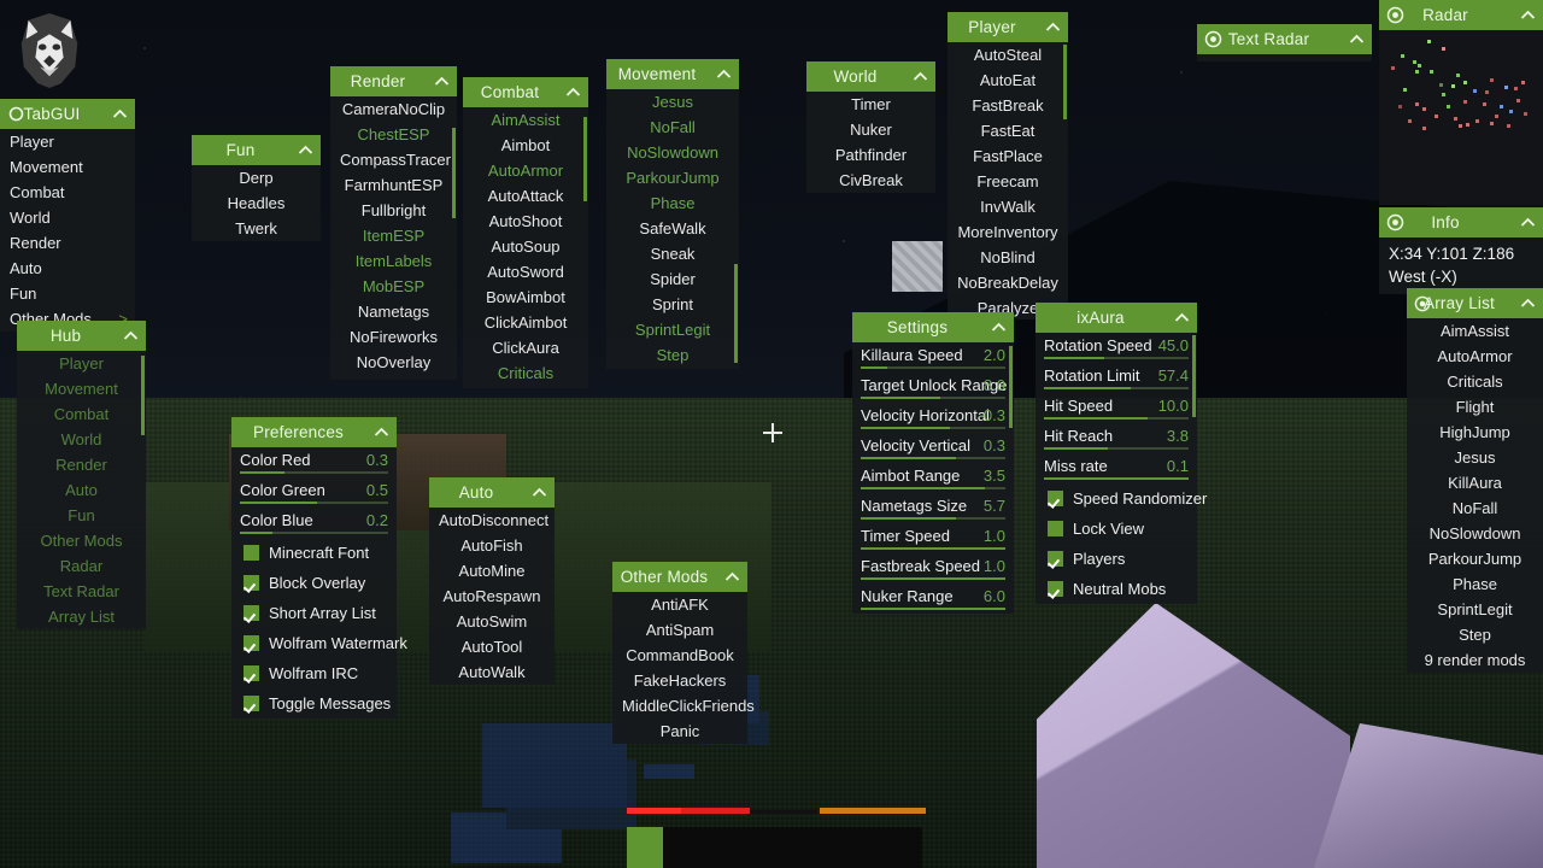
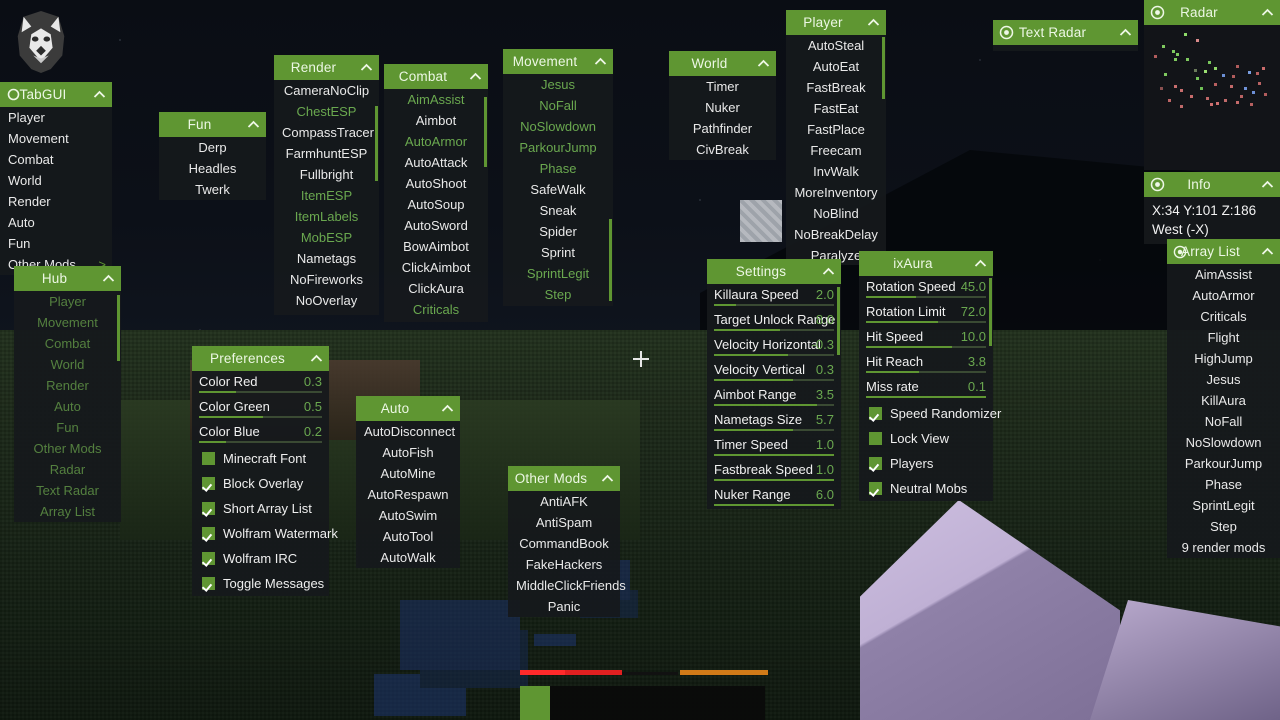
  TabGUI
  Player
  Movement
  Combat
  World
  Render
  Auto
  Fun
  Other Mods
  >
  Hub
  Player
  Movement
  Combat
  World
  Render
  Auto
  Fun
  Other Mods
  Radar
  Text Radar
  Array List
  Fun
  Derp
  Headles
  Twerk
  Render
  CameraNoClip
  ChestESP
  CompassTracer
  FarmhuntESP
  Fullbright
  ItemESP
  ItemLabels
  MobESP
  Nametags
  NoFireworks
  NoOverlay
  Combat
  AimAssist
  Aimbot
  AutoArmor
  AutoAttack
  AutoShoot
  AutoSoup
  AutoSword
  BowAimbot
  ClickAimbot
  ClickAura
  Criticals
  Movement
  Jesus
  NoFall
  NoSlowdown
  ParkourJump
  Phase
  SafeWalk
  Sneak
  Spider
  Sprint
  SprintLegit
  Step
  World
  Timer
  Nuker
  Pathfinder
  CivBreak
  Player
  AutoSteal
  AutoEat
  FastBreak
  FastEat
  FastPlace
  Freecam
  InvWalk
  MoreInventory
  NoBlind
  NoBreakDelay
  Paralyze
  Preferences
  Color Red
  0.3
  Color Green
  0.5
  Color Blue
  0.2
  Minecraft Font
  Block Overlay
  Short Array List
  Wolfram Watermark
  Wolfram IRC
  Toggle Messages
  Auto
  AutoDisconnect
  AutoFish
  AutoMine
  AutoRespawn
  AutoSwim
  AutoTool
  AutoWalk
  Other Mods
  AntiAFK
  AntiSpam
  CommandBook
  FakeHackers
  MiddleClickFriends
  Panic
  Settings
  Killaura Speed
  2.0
  Target Unlock Range
  8.0
  Velocity Horizontal
  -0.3
  Velocity Vertical
  0.3
  Aimbot Range
  3.5
  Nametags Size
  5.7
  Timer Speed
  1.0
  Fastbreak Speed
  1.0
  Nuker Range
  6.0
  ixAura
  Rotation Speed
  45.0
  Rotation Limit
- 57.4
+ 72.0
  Hit Speed
  10.0
  Hit Reach
  3.8
  Miss rate
  0.1
  Speed Randomizer
  Lock View
  Players
  Neutral Mobs
  Text Radar
  Radar
  Info
  X:34 Y:101 Z:186
  West (-X)
  Array List
  AimAssist
  AutoArmor
  Criticals
  Flight
  HighJump
  Jesus
  KillAura
  NoFall
  NoSlowdown
  ParkourJump
  Phase
  SprintLegit
  Step
  9 render mods
